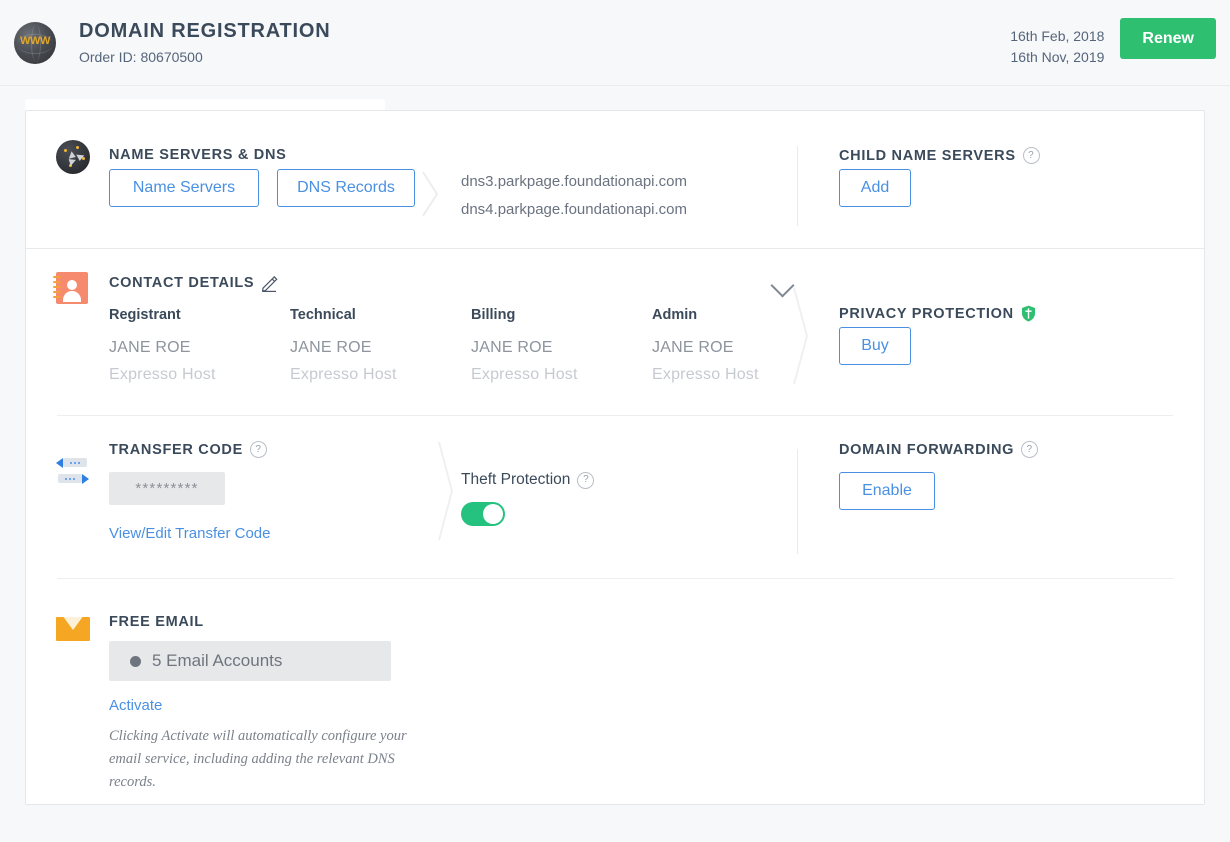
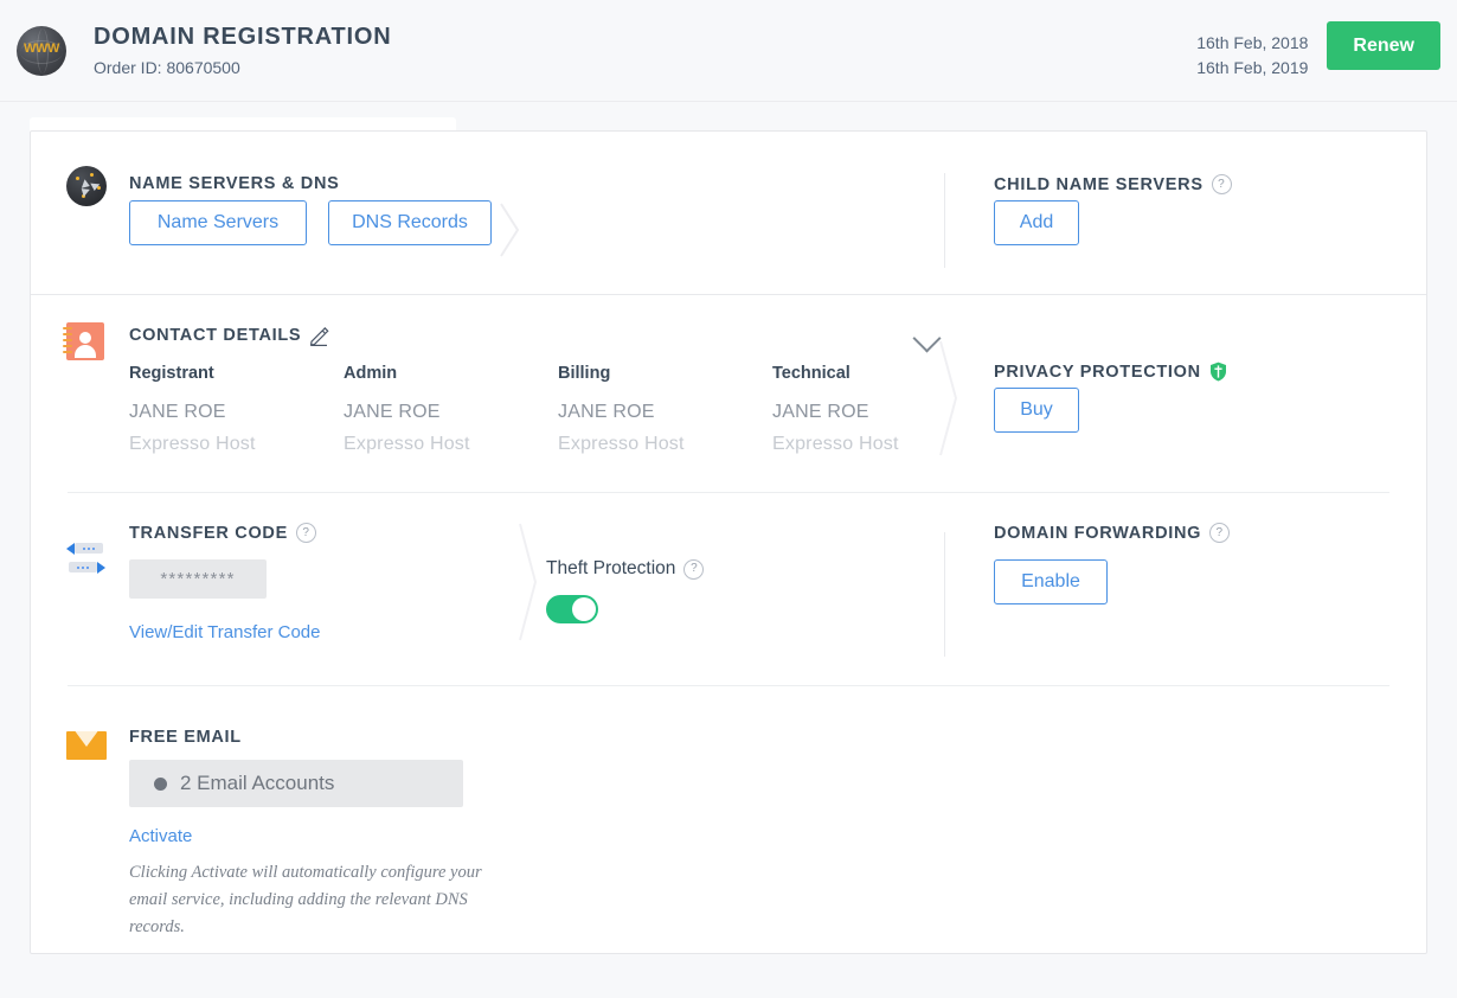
  WWW
  DOMAIN REGISTRATION
  Order ID: 80670500
  16th Feb, 2018
- 16th Nov, 2019
+ 16th Feb, 2019
  Renew
  NAME SERVERS & DNS
  Name Servers
  DNS Records
- dns3.parkpage.foundationapi.com
- dns4.parkpage.foundationapi.com
  CHILD NAME SERVERS
  ?
  Add
  CONTACT DETAILS
  Registrant
  JANE ROE
  Expresso Host
- Technical
+ Admin
  JANE ROE
  Expresso Host
  Billing
  JANE ROE
  Expresso Host
- Admin
+ Technical
  JANE ROE
  Expresso Host
  PRIVACY PROTECTION
  Buy
  TRANSFER CODE
  ?
  *********
  View/Edit Transfer Code
  Theft Protection
  ?
  DOMAIN FORWARDING
  ?
  Enable
  FREE EMAIL
- 5 Email Accounts
+ 2 Email Accounts
  Activate
  Clicking Activate will automatically configure your email service, including adding the relevant DNS records.
